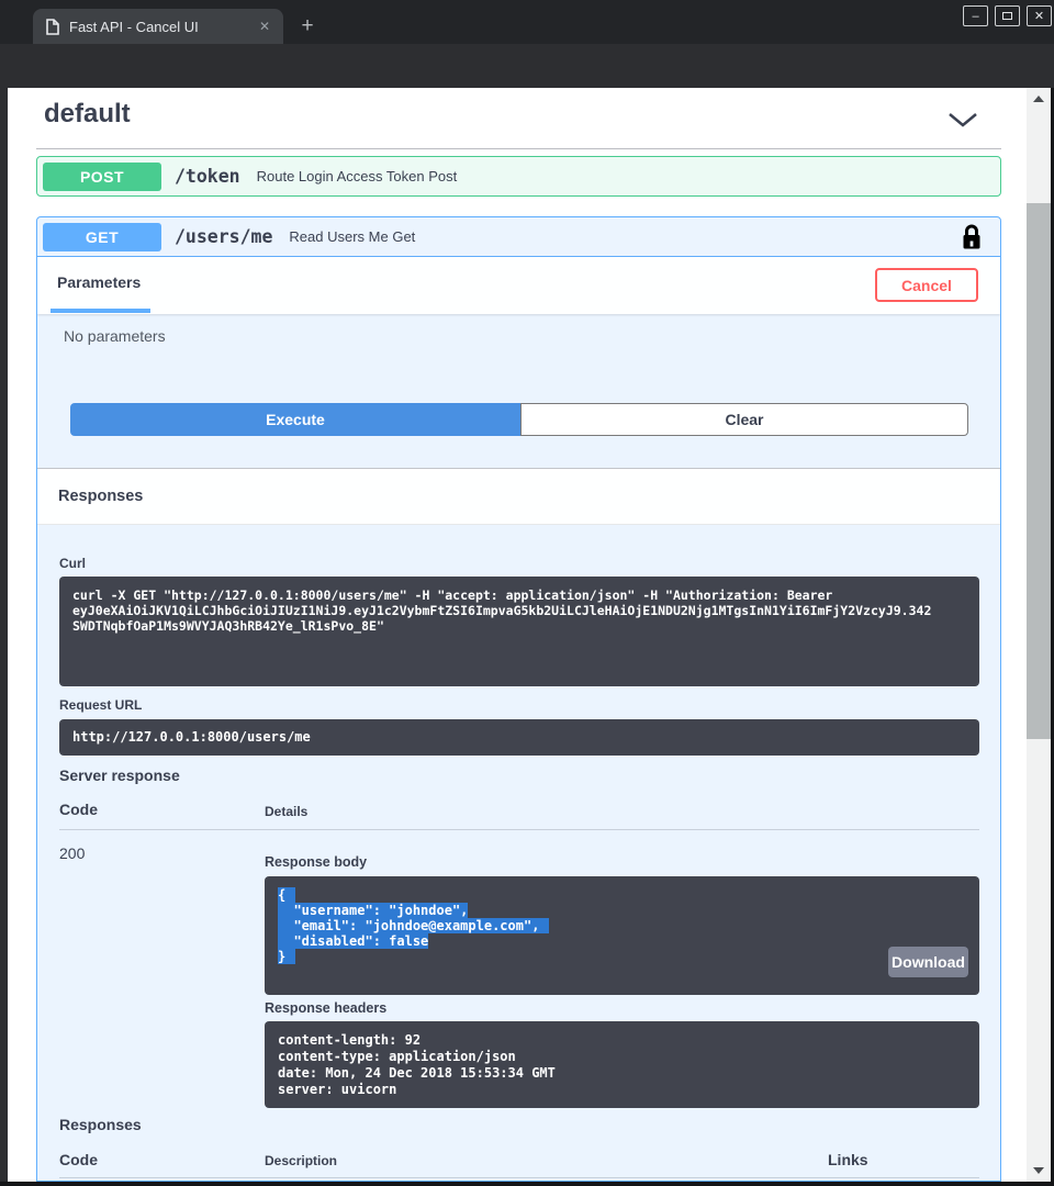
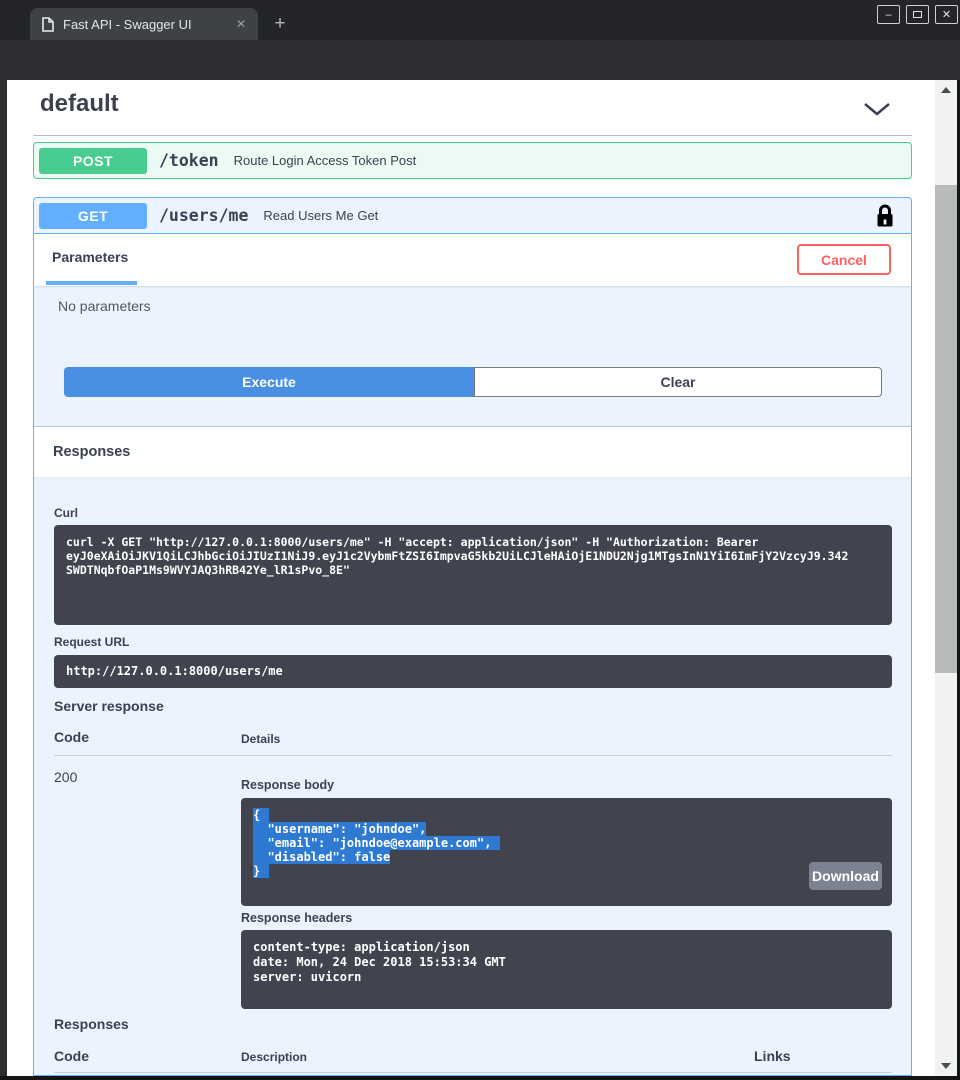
- Fast API - Cancel UI
+ Fast API - Swagger UI
  ✕
  +
  –
  ✕
  default
  POST
  /token
  Route Login Access Token Post
  GET
  /users/me
  Read Users Me Get
  Parameters
  Cancel
  No parameters
  Execute
  Clear
  Responses
  Curl
  curl -X GET "http://127.0.0.1:8000/users/me" -H "accept: application/json" -H "Authorization: Bearer
  eyJ0eXAiOiJKV1QiLCJhbGciOiJIUzI1NiJ9.eyJ1c2VybmFtZSI6ImpvaG5kb2UiLCJleHAiOjE1NDU2Njg1MTgsInN1YiI6ImFjY2VzcyJ9.342
  SWDTNqbfOaP1Ms9WVYJAQ3hRB42Ye_lR1sPvo_8E"
  Request URL
  http://127.0.0.1:8000/users/me
  Server response
  Code
  Details
  200
  Response body
  {
  "username": "johndoe",
  "email": "johndoe@example.com",
  "disabled": false
  }
  Download
  Response headers
- content-length: 92
  content-type: application/json
  date: Mon, 24 Dec 2018 15:53:34 GMT
  server: uvicorn
  Responses
  Code
  Description
  Links
